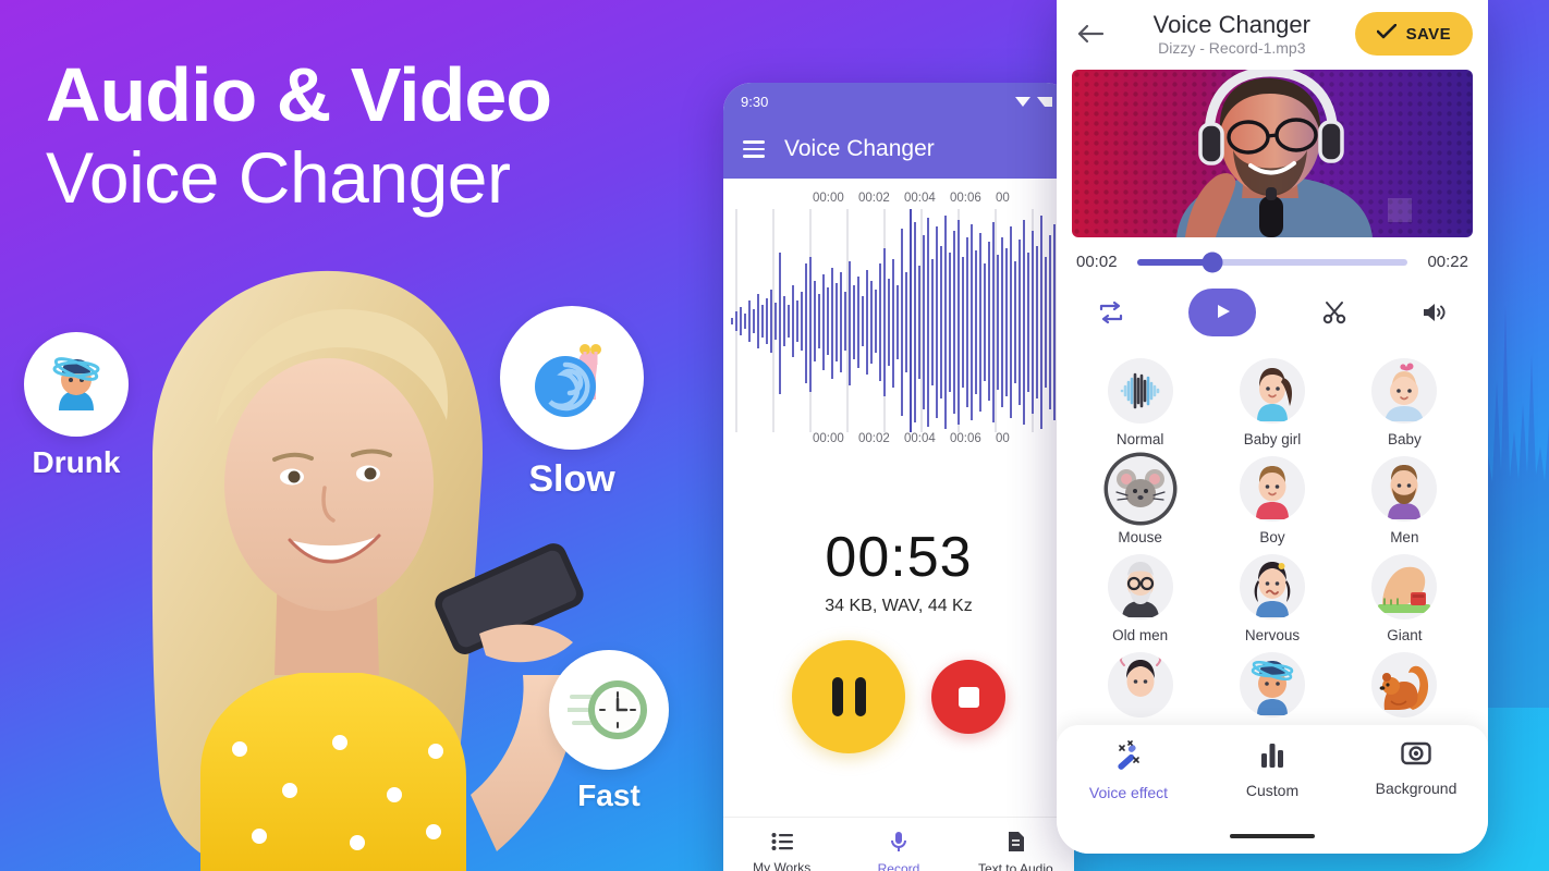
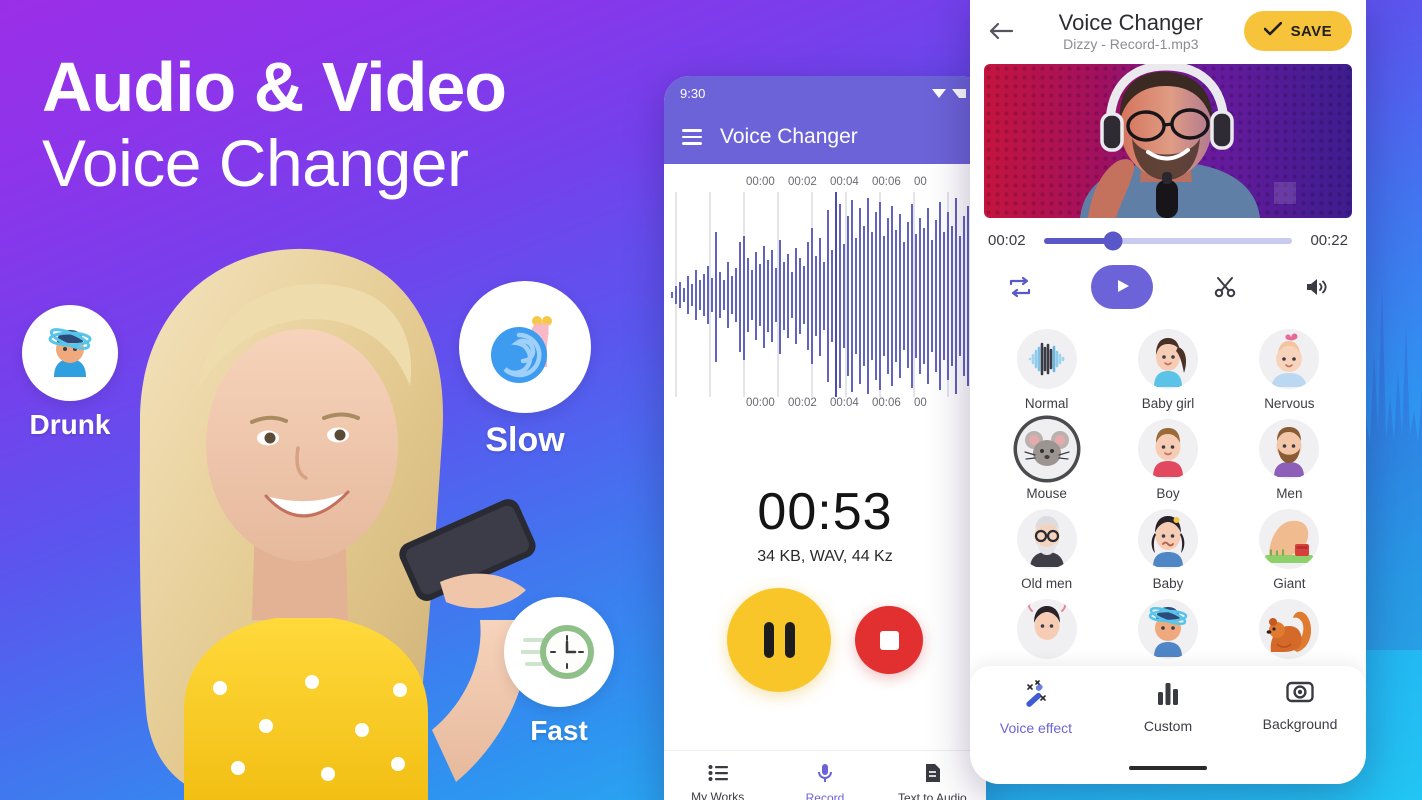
  Audio & Video
  Voice Changer
  Drunk
  Slow
  Fast
  9:30
  Voice Changer
  00:00
  00:02
  00:04
  00:06
  00
  00:00
  00:02
  00:04
  00:06
  00
  00:53
  34 KB, WAV, 44 Kz
  My Works
  Record
  Text to Audio
  Voice Changer
  Dizzy - Record-1.mp3
  SAVE
  00:02
  00:22
  Normal
  Baby girl
- Baby
+ Nervous
  Mouse
  Boy
  Men
  Old men
- Nervous
+ Baby
  Giant
  Voice effect
  Custom
  Background
